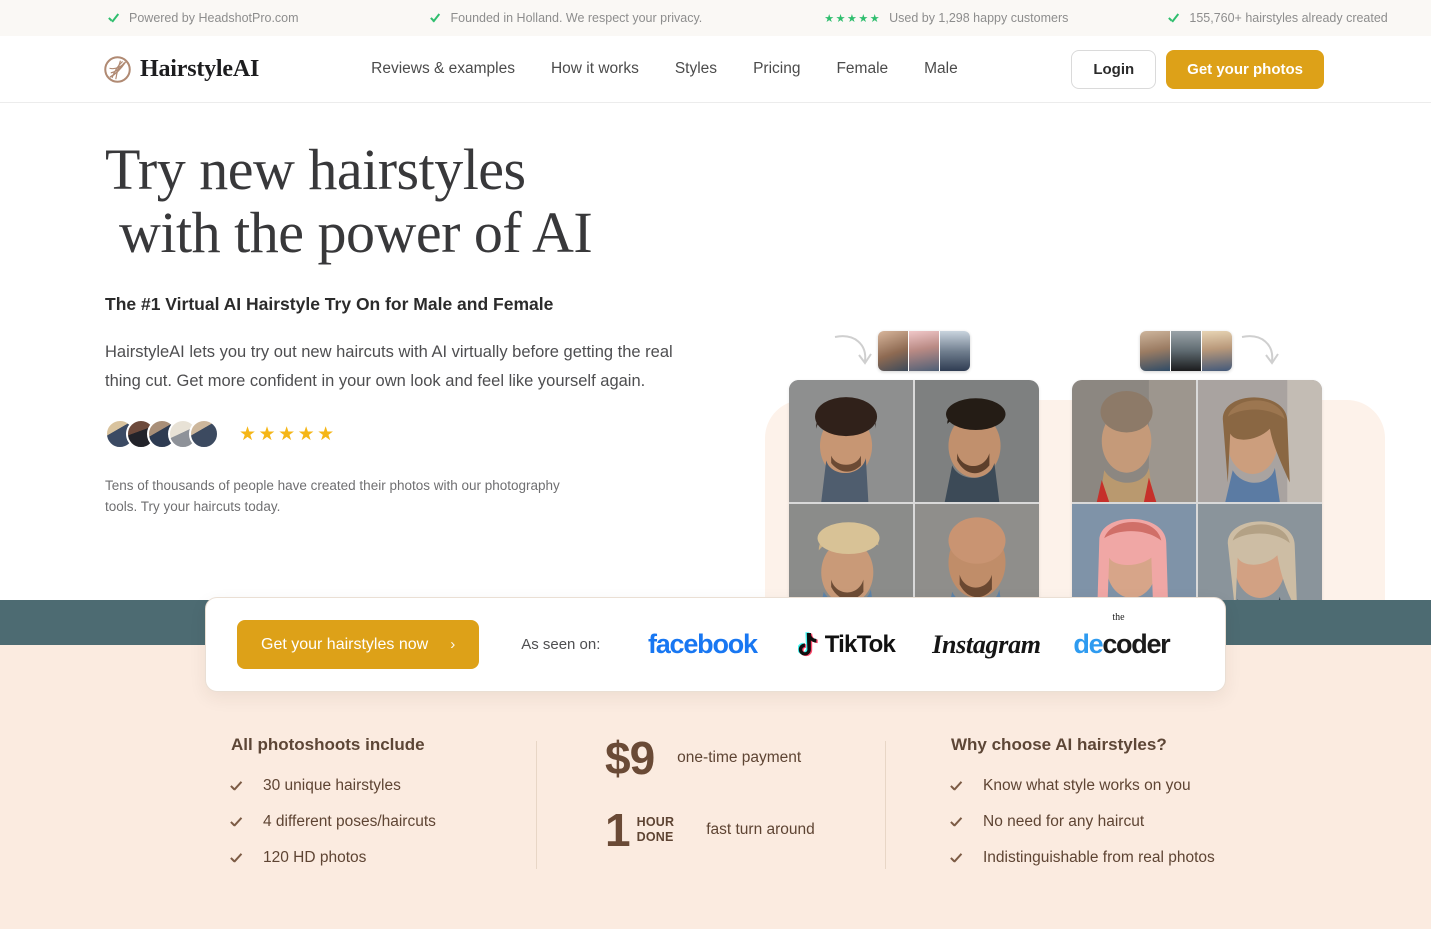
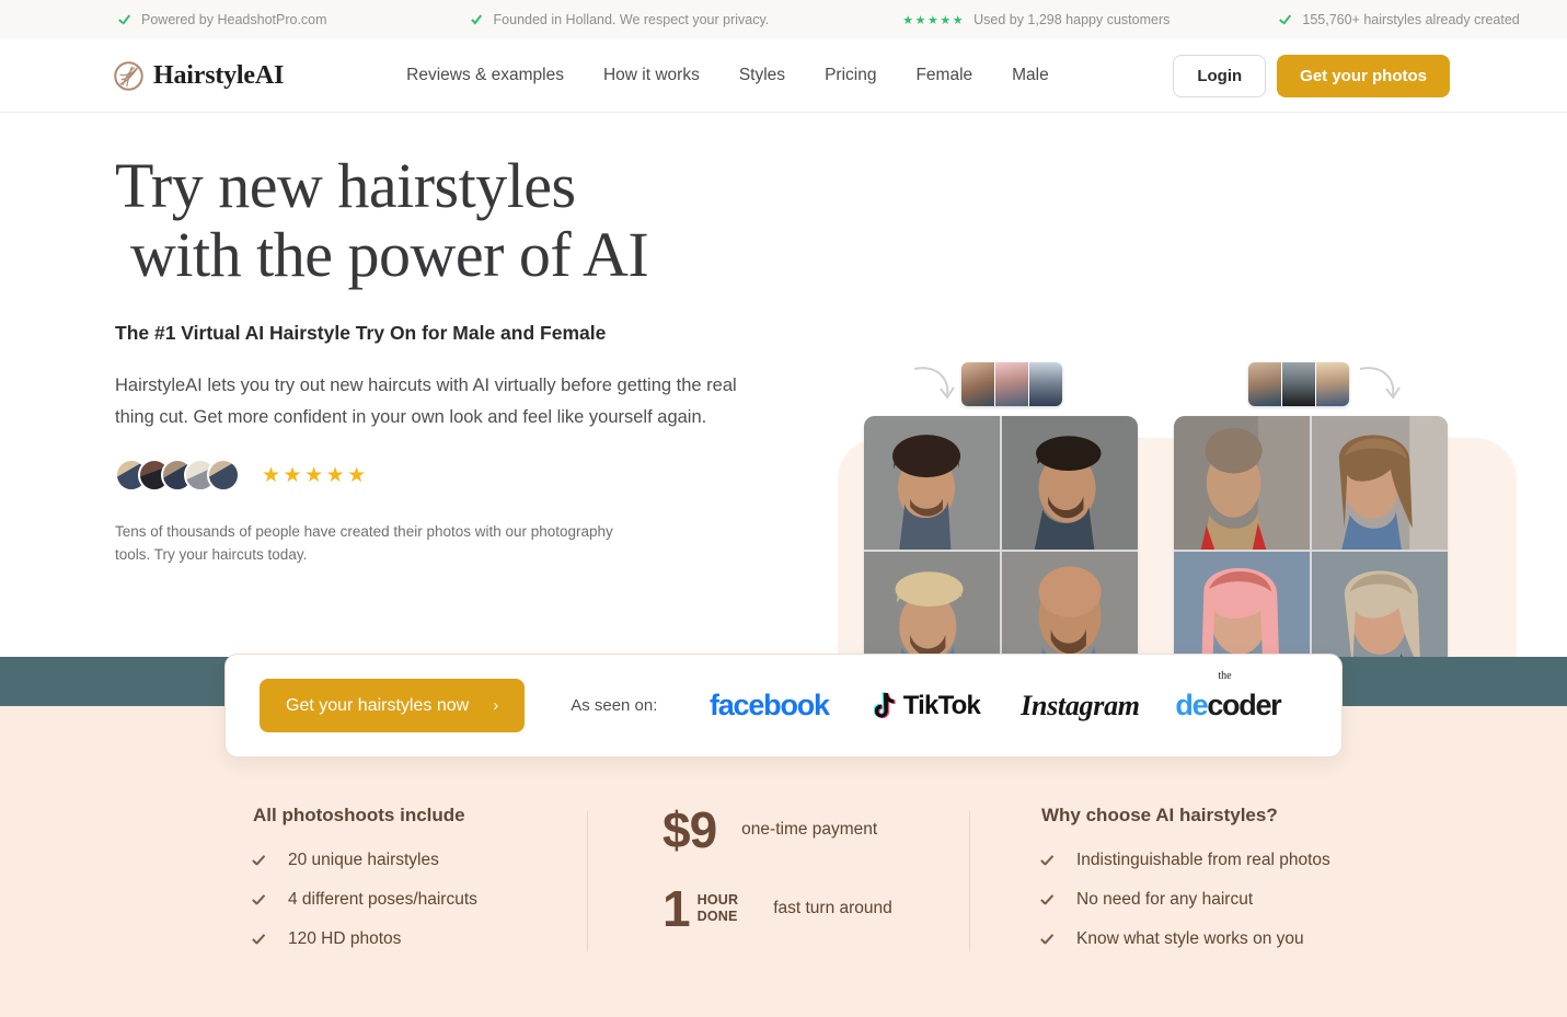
  Powered by HeadshotPro.com
  Founded in Holland. We respect your privacy.
  ★★★★★
  Used by 1,298 happy customers
  155,760+ hairstyles already created
  HairstyleAI
  Reviews & examples
  How it works
  Styles
  Pricing
  Female
  Male
  Login
  Get your photos
  Try new hairstyles
  with the power of AI
  The #1 Virtual AI Hairstyle Try On for Male and Female
  HairstyleAI lets you try out new haircuts with AI virtually before getting the real thing cut. Get more confident in your own look and feel like yourself again.
  ★★★★★
  Tens of thousands of people have created their photos with our photography tools. Try your haircuts today.
  Get your hairstyles now
  ›
  As seen on:
  facebook
  TikTok
  Instagram
  the
  de
  coder
  All photoshoots include
- 30 unique hairstyles
+ 20 unique hairstyles
  4 different poses/haircuts
  120 HD photos
  $9
  one-time payment
  1
  HOUR
  DONE
  fast turn around
  Why choose AI hairstyles?
- Know what style works on you
+ Indistinguishable from real photos
  No need for any haircut
- Indistinguishable from real photos
+ Know what style works on you
